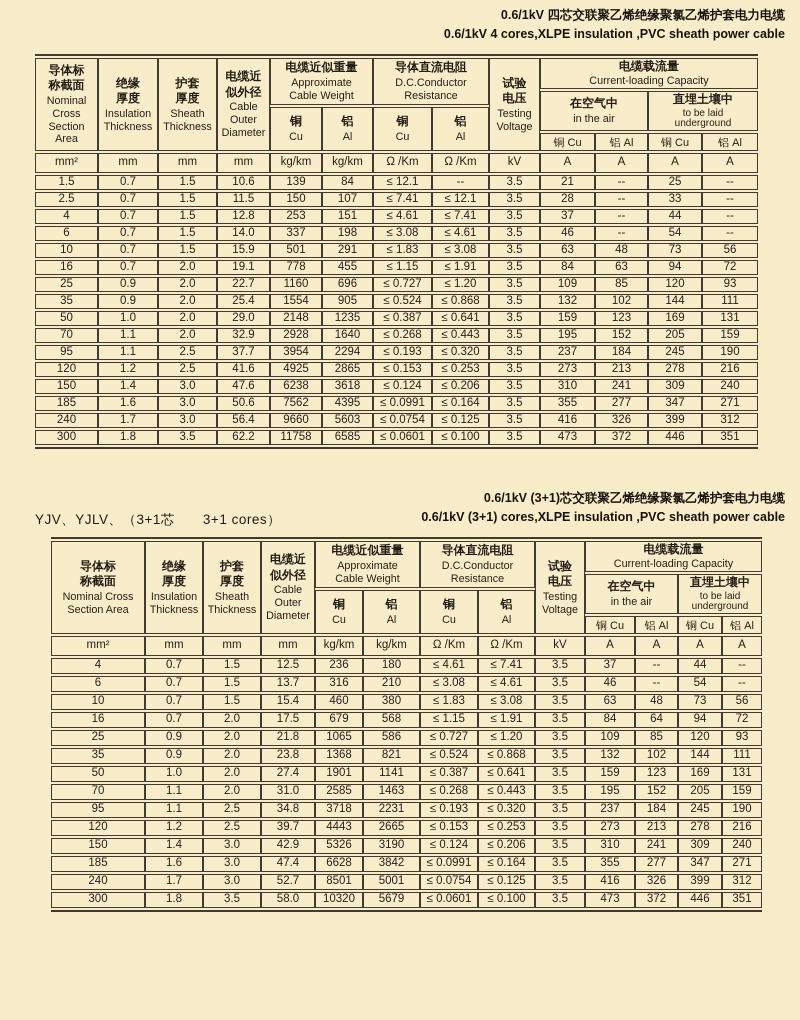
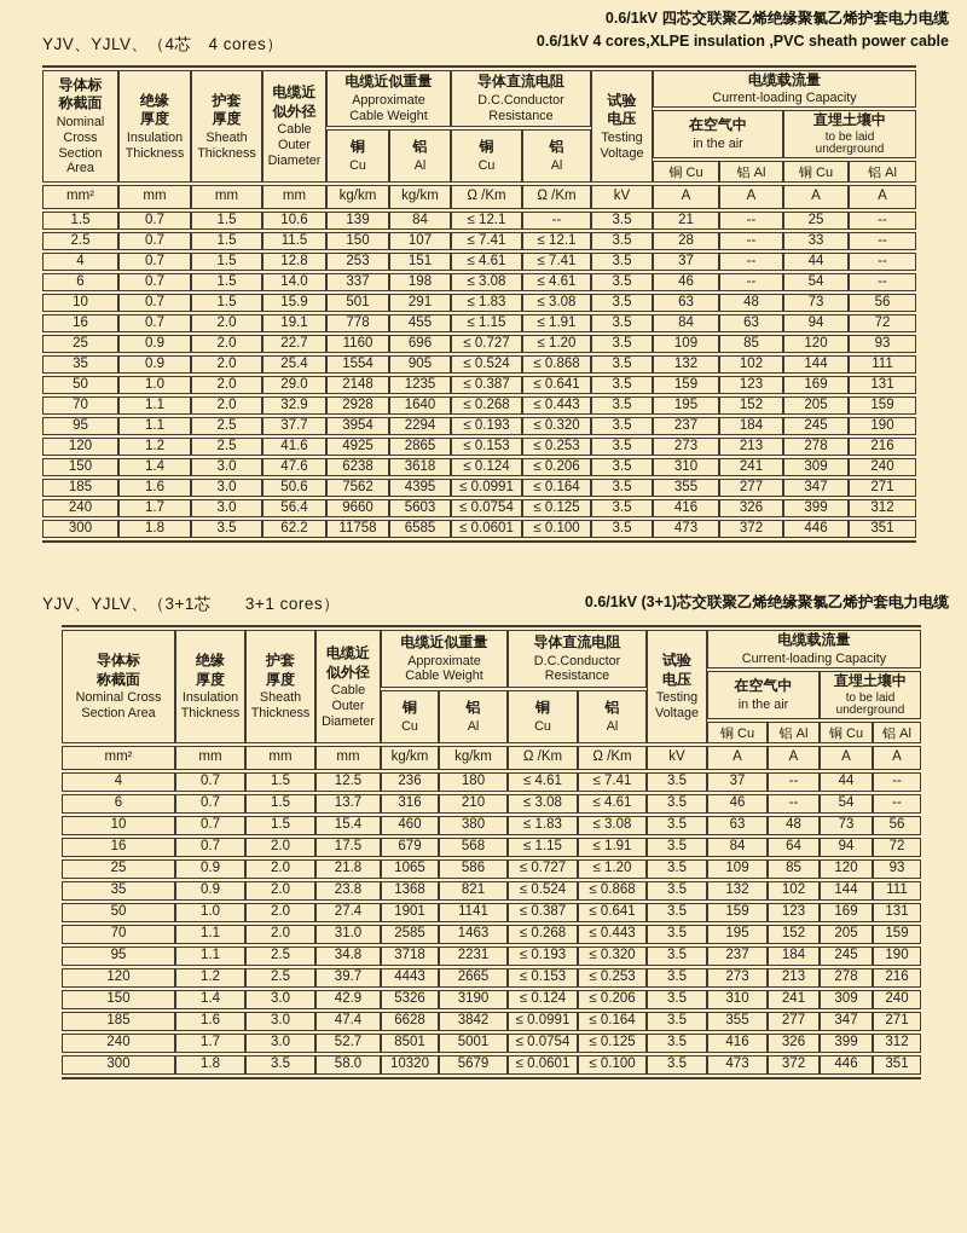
  0.6/1kV 四芯交联聚乙烯绝缘聚氯乙烯护套电力电缆
  0.6/1kV 4 cores,XLPE insulation ,PVC sheath power cable
+ YJV、YJLV、（4芯 4 cores）
  导体标 称截面Nominal Cross Section Area	绝缘 厚度Insulation Thickness	护套 厚度Sheath Thickness	电缆近 似外径Cable Outer Diameter	电缆近似重量Approximate Cable Weight	导体直流电阻D.C.Conductor Resistance	试验 电压Testing Voltage	电缆载流量Current-loading Capacity
  在空气中in the air	直埋土壤中to be laid underground
  铜Cu	铝Al	铜Cu	铝Al
  铜 Cu	铝 Al	铜 Cu	铝 Al
  mm²	mm	mm	mm	kg/km	kg/km	Ω /Km	Ω /Km	kV	A	A	A	A
  1.5	0.7	1.5	10.6	139	84	≤ 12.1	--	3.5	21	--	25	--
  2.5	0.7	1.5	11.5	150	107	≤ 7.41	≤ 12.1	3.5	28	--	33	--
  4	0.7	1.5	12.8	253	151	≤ 4.61	≤ 7.41	3.5	37	--	44	--
  6	0.7	1.5	14.0	337	198	≤ 3.08	≤ 4.61	3.5	46	--	54	--
  10	0.7	1.5	15.9	501	291	≤ 1.83	≤ 3.08	3.5	63	48	73	56
  16	0.7	2.0	19.1	778	455	≤ 1.15	≤ 1.91	3.5	84	63	94	72
  25	0.9	2.0	22.7	1160	696	≤ 0.727	≤ 1.20	3.5	109	85	120	93
  35	0.9	2.0	25.4	1554	905	≤ 0.524	≤ 0.868	3.5	132	102	144	111
  50	1.0	2.0	29.0	2148	1235	≤ 0.387	≤ 0.641	3.5	159	123	169	131
  70	1.1	2.0	32.9	2928	1640	≤ 0.268	≤ 0.443	3.5	195	152	205	159
  95	1.1	2.5	37.7	3954	2294	≤ 0.193	≤ 0.320	3.5	237	184	245	190
  120	1.2	2.5	41.6	4925	2865	≤ 0.153	≤ 0.253	3.5	273	213	278	216
  150	1.4	3.0	47.6	6238	3618	≤ 0.124	≤ 0.206	3.5	310	241	309	240
  185	1.6	3.0	50.6	7562	4395	≤ 0.0991	≤ 0.164	3.5	355	277	347	271
  240	1.7	3.0	56.4	9660	5603	≤ 0.0754	≤ 0.125	3.5	416	326	399	312
  300	1.8	3.5	62.2	11758	6585	≤ 0.0601	≤ 0.100	3.5	473	372	446	351
  0.6/1kV (3+1)芯交联聚乙烯绝缘聚氯乙烯护套电力电缆
- 0.6/1kV (3+1) cores,XLPE insulation ,PVC sheath power cable
  YJV、YJLV、（3+1芯 3+1 cores）
  导体标 称截面Nominal Cross Section Area	绝缘 厚度Insulation Thickness	护套 厚度Sheath Thickness	电缆近 似外径Cable Outer Diameter	电缆近似重量Approximate Cable Weight	导体直流电阻D.C.Conductor Resistance	试验 电压Testing Voltage	电缆载流量Current-loading Capacity
  在空气中in the air	直埋土壤中to be laid underground
  铜Cu	铝Al	铜Cu	铝Al
  铜 Cu	铝 Al	铜 Cu	铝 Al
  mm²	mm	mm	mm	kg/km	kg/km	Ω /Km	Ω /Km	kV	A	A	A	A
  4	0.7	1.5	12.5	236	180	≤ 4.61	≤ 7.41	3.5	37	--	44	--
  6	0.7	1.5	13.7	316	210	≤ 3.08	≤ 4.61	3.5	46	--	54	--
  10	0.7	1.5	15.4	460	380	≤ 1.83	≤ 3.08	3.5	63	48	73	56
  16	0.7	2.0	17.5	679	568	≤ 1.15	≤ 1.91	3.5	84	64	94	72
  25	0.9	2.0	21.8	1065	586	≤ 0.727	≤ 1.20	3.5	109	85	120	93
  35	0.9	2.0	23.8	1368	821	≤ 0.524	≤ 0.868	3.5	132	102	144	111
  50	1.0	2.0	27.4	1901	1141	≤ 0.387	≤ 0.641	3.5	159	123	169	131
  70	1.1	2.0	31.0	2585	1463	≤ 0.268	≤ 0.443	3.5	195	152	205	159
  95	1.1	2.5	34.8	3718	2231	≤ 0.193	≤ 0.320	3.5	237	184	245	190
  120	1.2	2.5	39.7	4443	2665	≤ 0.153	≤ 0.253	3.5	273	213	278	216
  150	1.4	3.0	42.9	5326	3190	≤ 0.124	≤ 0.206	3.5	310	241	309	240
  185	1.6	3.0	47.4	6628	3842	≤ 0.0991	≤ 0.164	3.5	355	277	347	271
  240	1.7	3.0	52.7	8501	5001	≤ 0.0754	≤ 0.125	3.5	416	326	399	312
  300	1.8	3.5	58.0	10320	5679	≤ 0.0601	≤ 0.100	3.5	473	372	446	351
